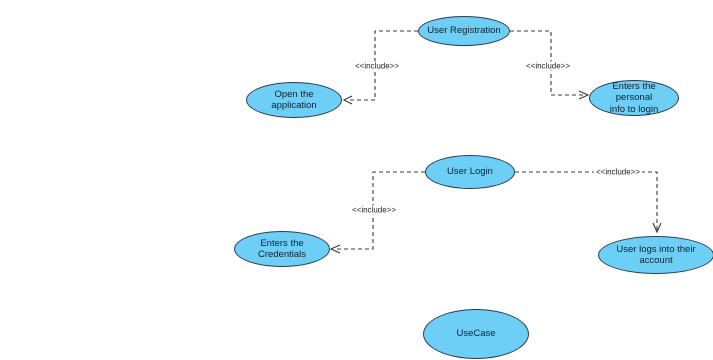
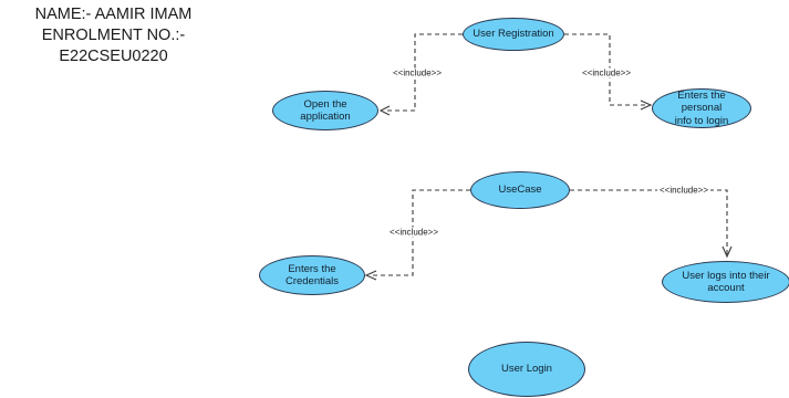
+ NAME:- AAMIR IMAM
+ ENROLMENT NO.:-
+ E22CSEU0220
  User Registration
  Open the application
  Enters the personal
  info to login
- User Login
+ UseCase
  Enters the Credentials
  User logs into their account
- UseCase
+ User Login
  <<include>>
  <<include>>
  <<include>>
  <<include>>
